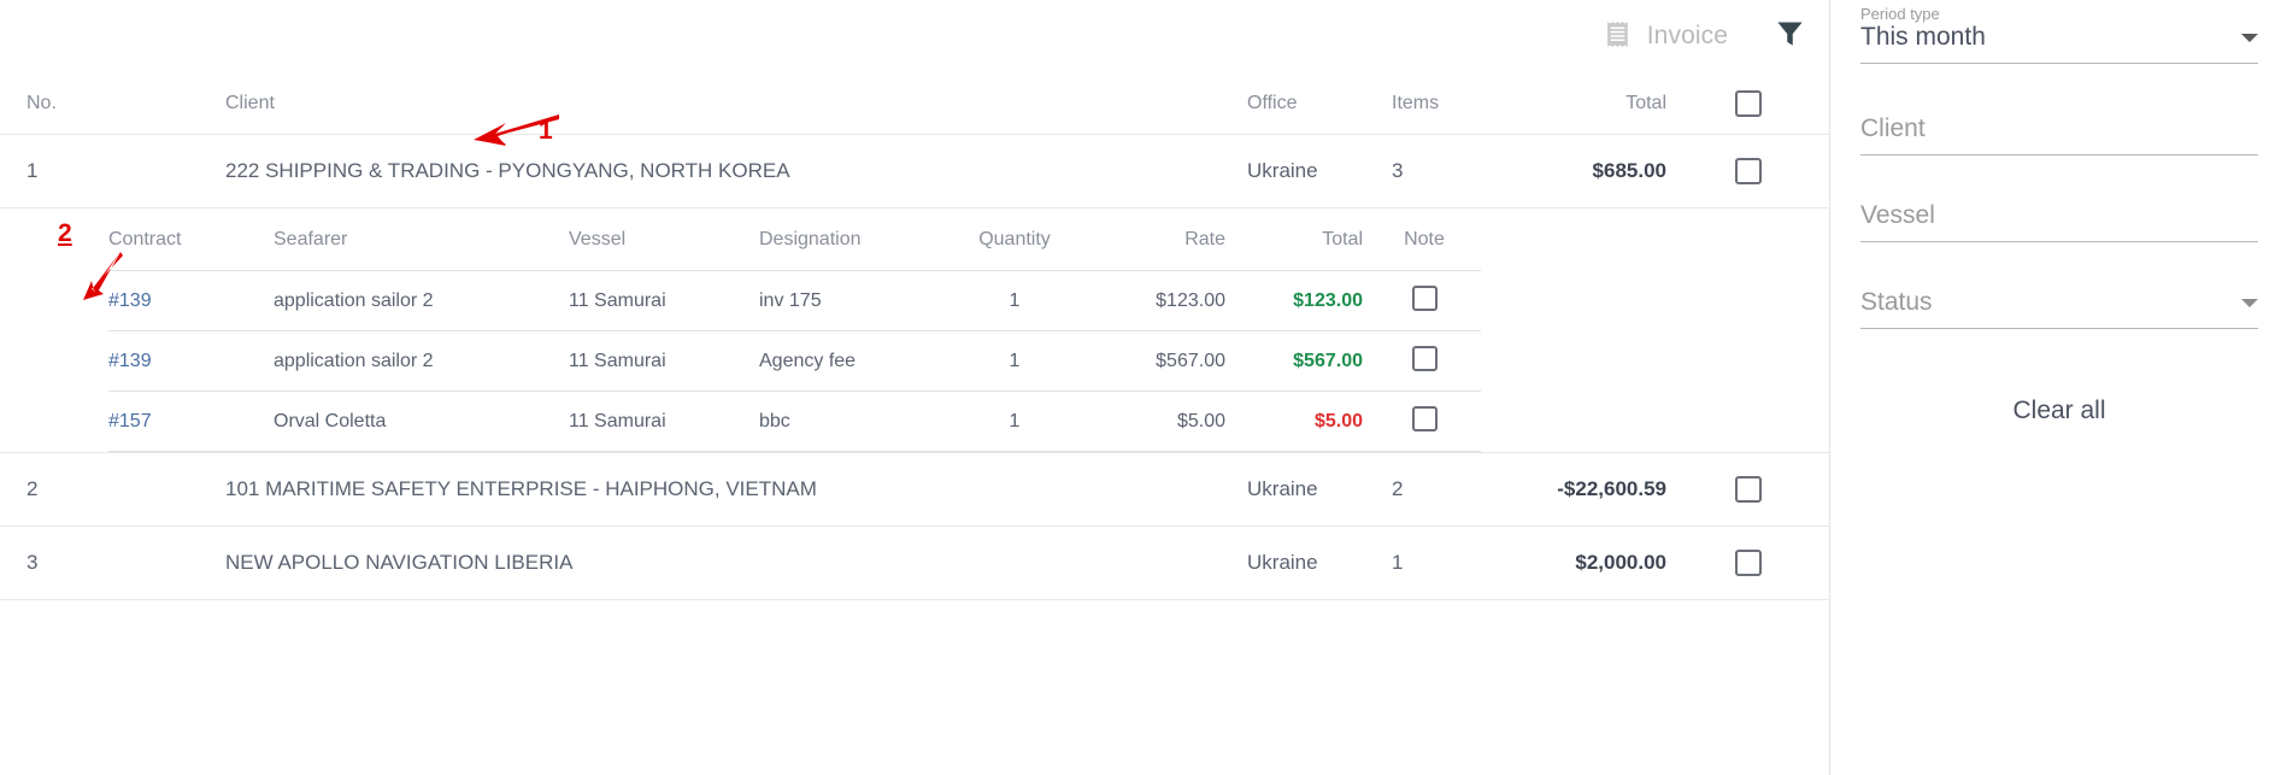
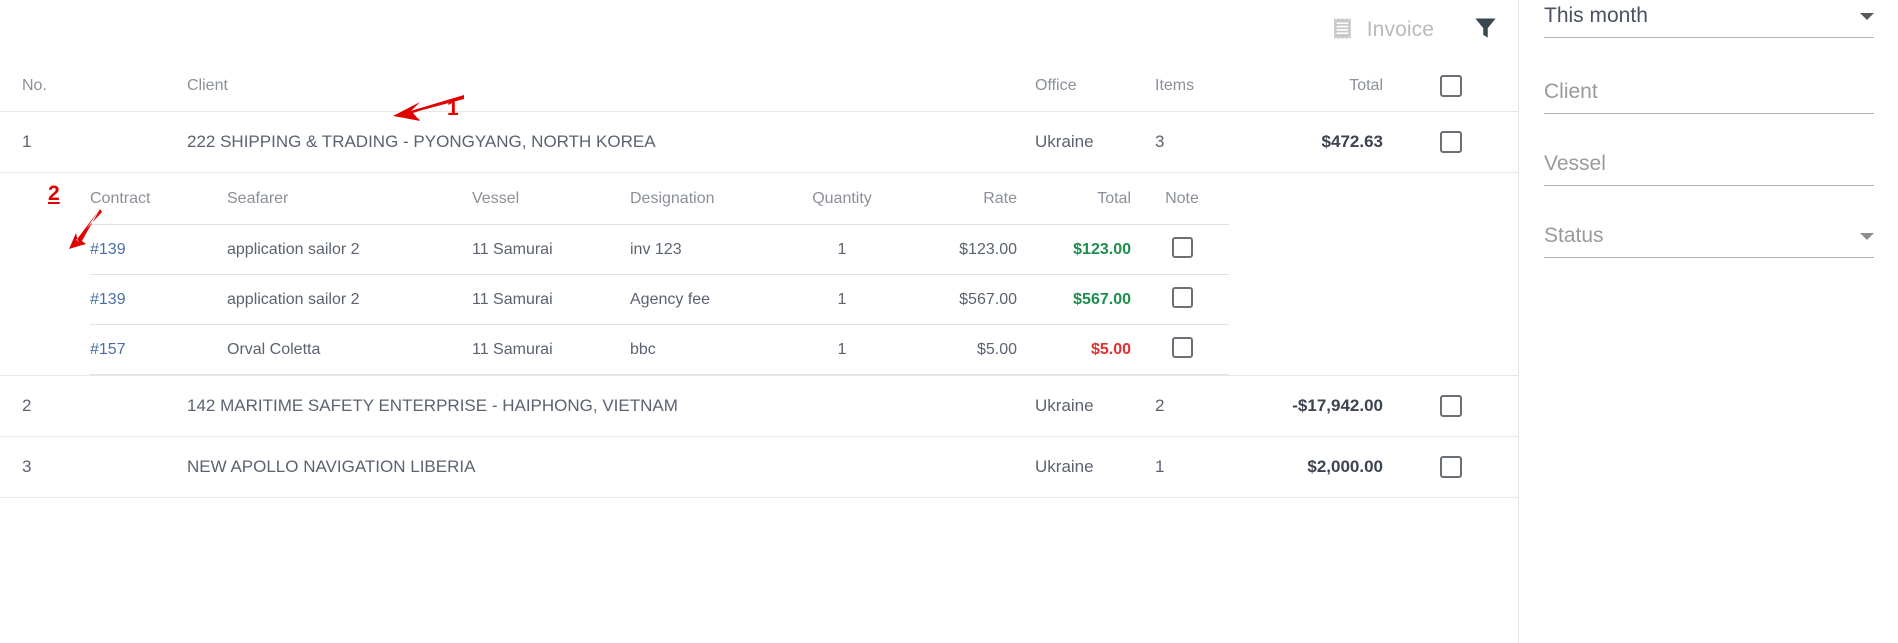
  Invoice
  No.
  Client
  Office
  Items
  Total
  1
  222 SHIPPING & TRADING - PYONGYANG, NORTH KOREA
  Ukraine
  3
- $685.00
+ $472.63
  Contract
  Seafarer
  Vessel
  Designation
  Quantity
  Rate
  Total
  Note
  #139
  application sailor 2
  11 Samurai
- inv 175
+ inv 123
  1
  $123.00
  $123.00
  #139
  application sailor 2
  11 Samurai
  Agency fee
  1
  $567.00
  $567.00
  #157
  Orval Coletta
  11 Samurai
  bbc
  1
  $5.00
  $5.00
  2
- 101 MARITIME SAFETY ENTERPRISE - HAIPHONG, VIETNAM
+ 142 MARITIME SAFETY ENTERPRISE - HAIPHONG, VIETNAM
  Ukraine
  2
- -$22,600.59
+ -$17,942.00
  3
  NEW APOLLO NAVIGATION LIBERIA
  Ukraine
  1
  $2,000.00
- Period type
  This month
  Client
  Vessel
  Status
- Clear all
  1
  2
